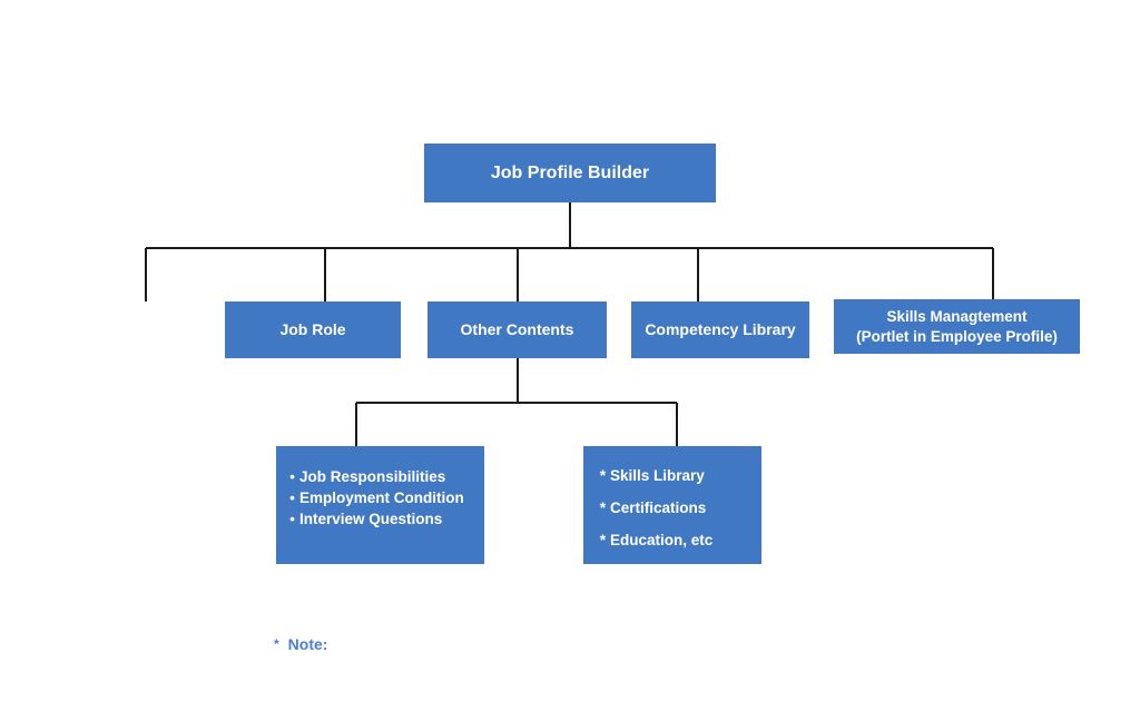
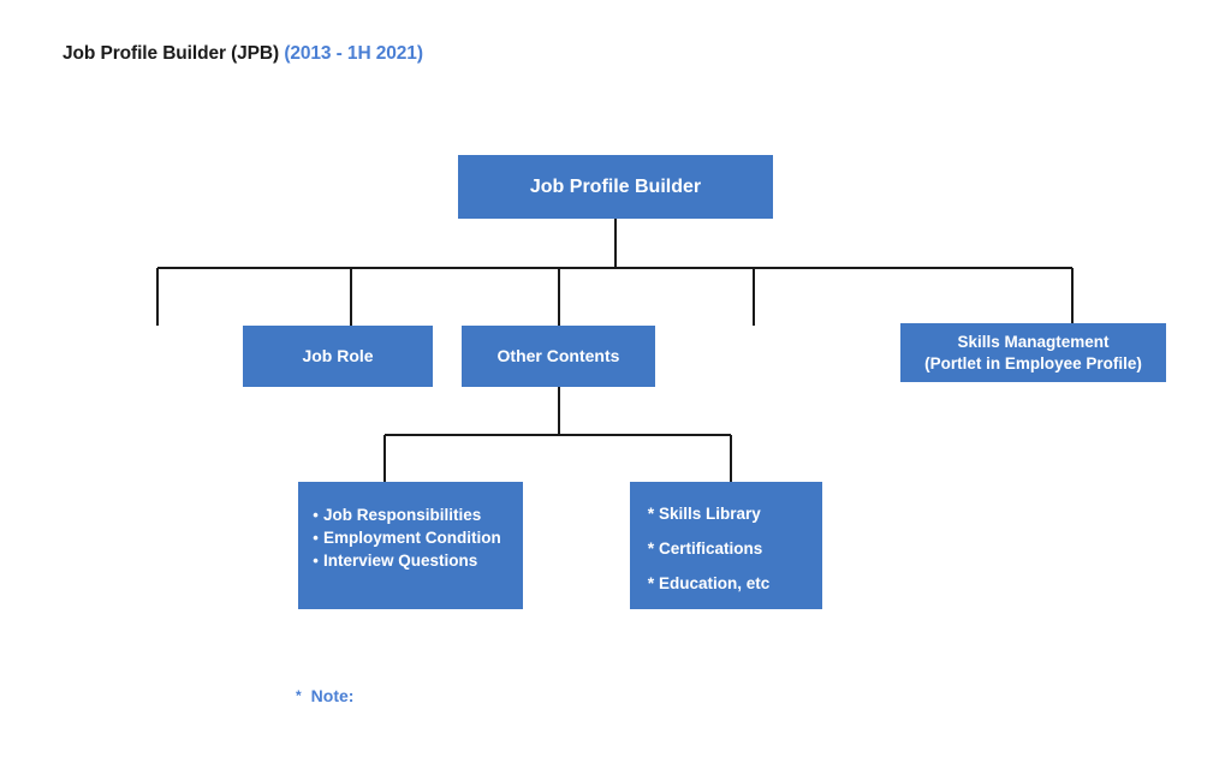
+ Job Profile Builder (JPB) (2013 - 1H 2021)
  Job Profile Builder
  Job Role
  Other Contents
- Competency Library
  Skills Managtement
  (Portlet in Employee Profile)
  •
  Job Responsibilities
  •
  Employment Condition
  •
  Interview Questions
  *
  Skills Library
  *
  Certifications
  *
  Education, etc
  *
  Note:
